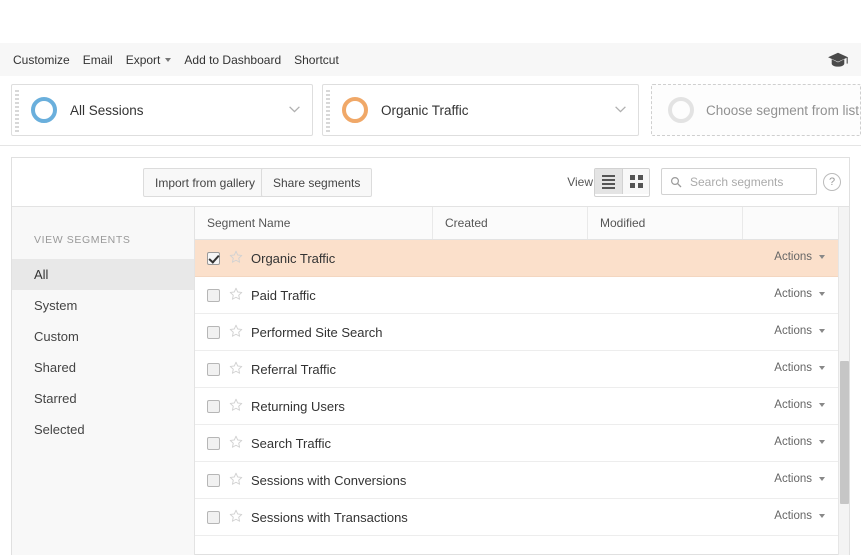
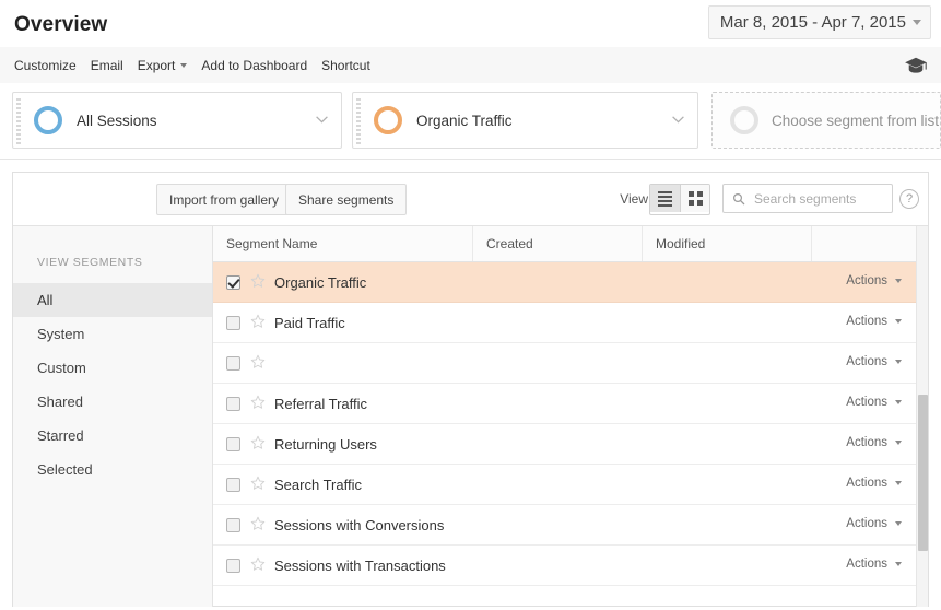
+ Overview
+ Mar 8, 2015 - Apr 7, 2015
  Customize
  Email
  Export
  Add to Dashboard
  Shortcut
  All Sessions
  Organic Traffic
  Choose segment from list
  Import from gallery
  Share segments
  View
  Search segments
  ?
  VIEW SEGMENTS
  All
  System
  Custom
  Shared
  Starred
  Selected
  Segment Name
  Created
  Modified
  Organic Traffic
  Actions
  Paid Traffic
  Actions
- Performed Site Search
  Actions
  Referral Traffic
  Actions
  Returning Users
  Actions
  Search Traffic
  Actions
  Sessions with Conversions
  Actions
  Sessions with Transactions
  Actions
